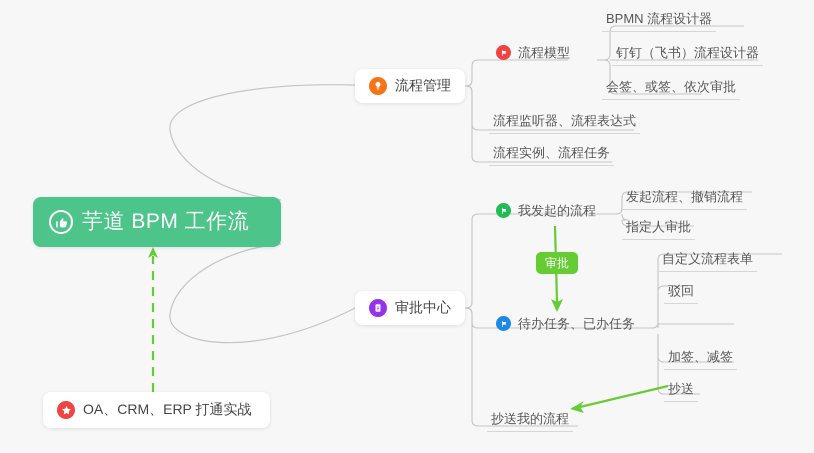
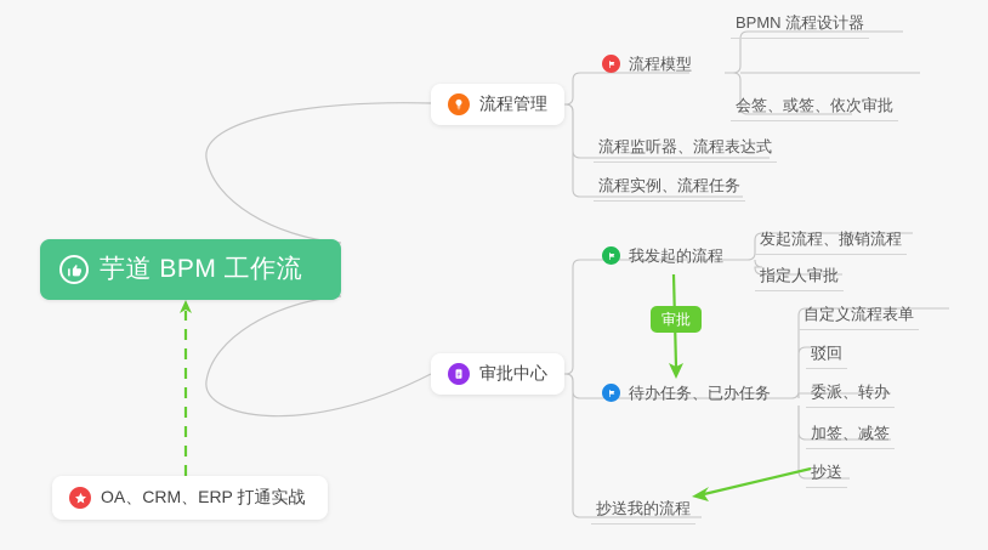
  芋道 BPM 工作流
  流程管理
  审批中心
  OA、CRM、ERP 打通实战
  审批
  流程模型
  BPMN 流程设计器
- 钉钉（飞书）流程设计器
  会签、或签、依次审批
  流程监听器、流程表达式
  流程实例、流程任务
  我发起的流程
  发起流程、撤销流程
  指定人审批
  待办任务、已办任务
  自定义流程表单
  驳回
+ 委派、转办
  加签、减签
  抄送
  抄送我的流程
